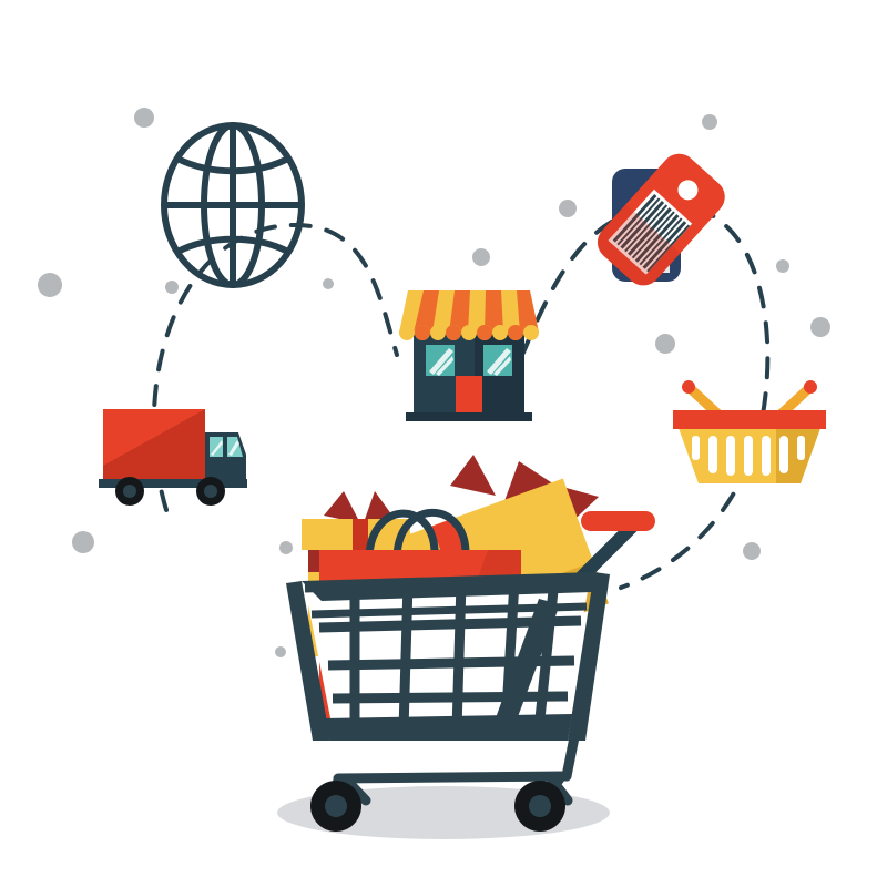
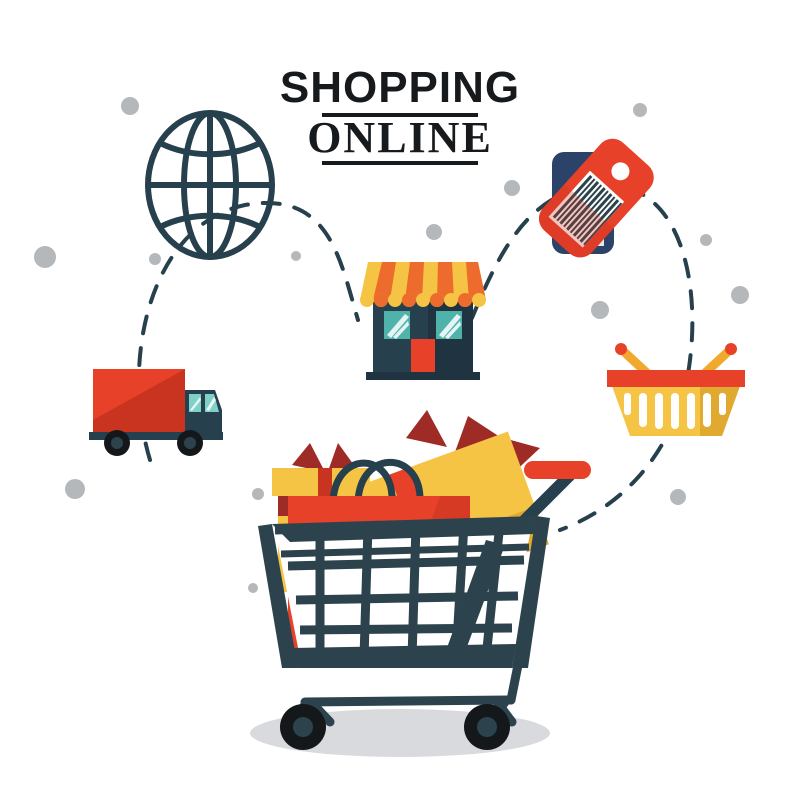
+ SHOPPING
+ ONLINE
